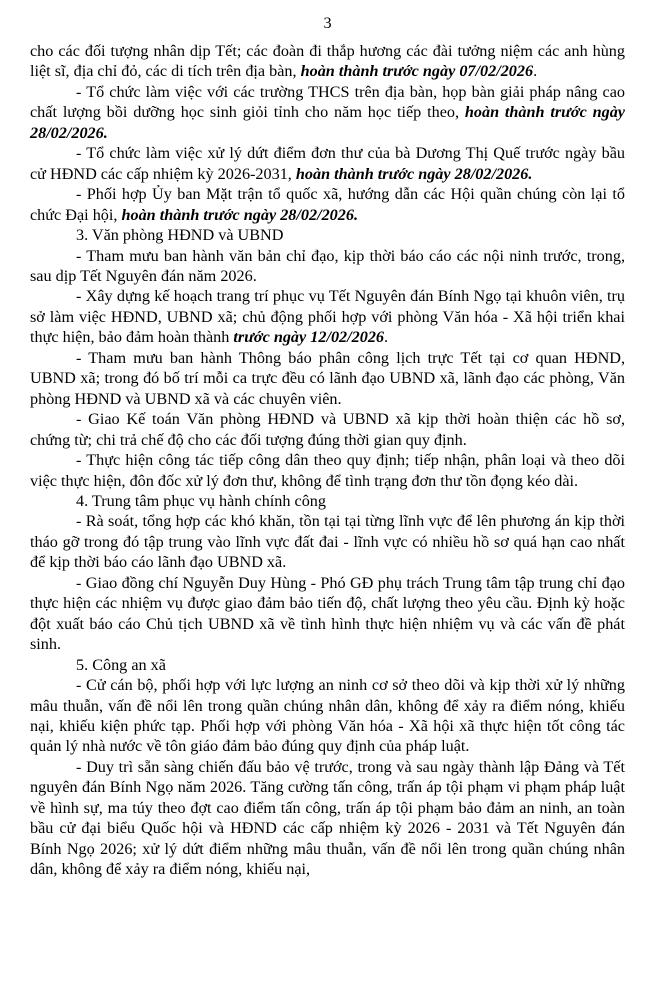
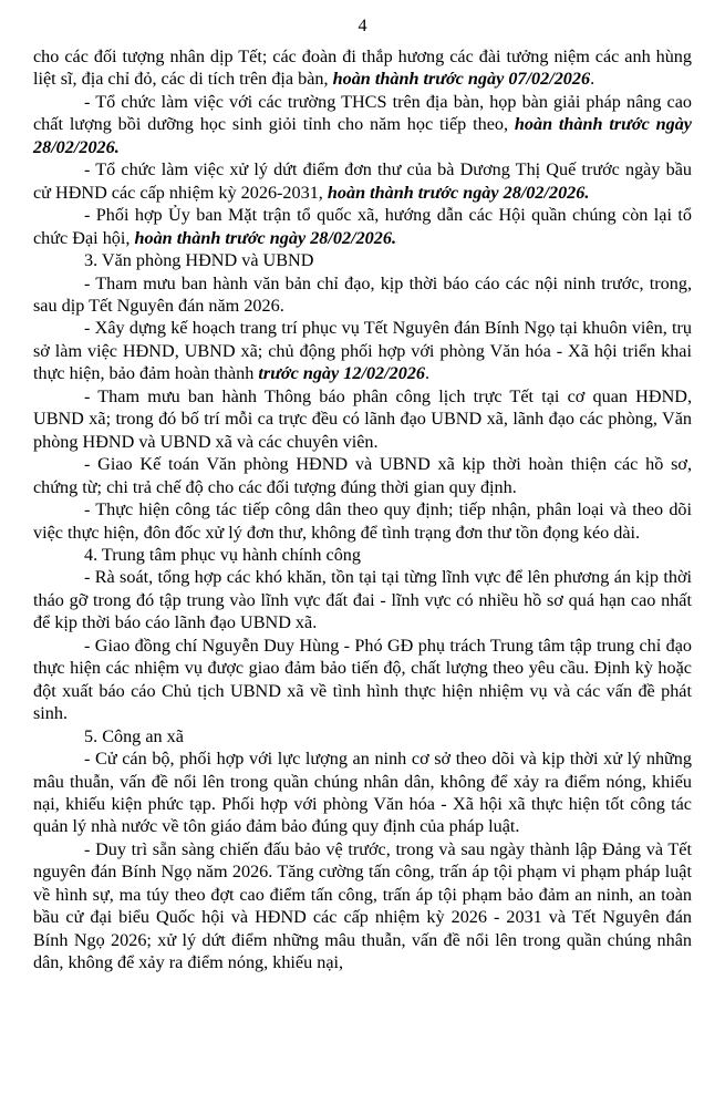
- 3
+ 4
  cho các đối tượng nhân dịp Tết; các đoàn đi thắp hương các đài tưởng niệm các anh hùng liệt sĩ, địa chỉ đỏ, các di tích trên địa bàn, hoàn thành trước ngày 07/02/2026.
  - Tổ chức làm việc với các trường THCS trên địa bàn, họp bàn giải pháp nâng cao chất lượng bồi dưỡng học sinh giỏi tỉnh cho năm học tiếp theo, hoàn thành trước ngày 28/02/2026.
  - Tổ chức làm việc xử lý dứt điểm đơn thư của bà Dương Thị Quế trước ngày bầu cử HĐND các cấp nhiệm kỳ 2026-2031, hoàn thành trước ngày 28/02/2026.
  - Phối hợp Ủy ban Mặt trận tổ quốc xã, hướng dẫn các Hội quần chúng còn lại tổ chức Đại hội, hoàn thành trước ngày 28/02/2026.
  3. Văn phòng HĐND và UBND
  - Tham mưu ban hành văn bản chỉ đạo, kịp thời báo cáo các nội ninh trước, trong, sau dịp Tết Nguyên đán năm 2026.
  - Xây dựng kế hoạch trang trí phục vụ Tết Nguyên đán Bính Ngọ tại khuôn viên, trụ sở làm việc HĐND, UBND xã; chủ động phối hợp với phòng Văn hóa - Xã hội triển khai thực hiện, bảo đảm hoàn thành trước ngày 12/02/2026.
  - Tham mưu ban hành Thông báo phân công lịch trực Tết tại cơ quan HĐND, UBND xã; trong đó bố trí mỗi ca trực đều có lãnh đạo UBND xã, lãnh đạo các phòng, Văn phòng HĐND và UBND xã và các chuyên viên.
  - Giao Kế toán Văn phòng HĐND và UBND xã kịp thời hoàn thiện các hồ sơ, chứng từ; chi trả chế độ cho các đối tượng đúng thời gian quy định.
  - Thực hiện công tác tiếp công dân theo quy định; tiếp nhận, phân loại và theo dõi việc thực hiện, đôn đốc xử lý đơn thư, không để tình trạng đơn thư tồn đọng kéo dài.
  4. Trung tâm phục vụ hành chính công
  - Rà soát, tổng hợp các khó khăn, tồn tại tại từng lĩnh vực để lên phương án kịp thời tháo gỡ trong đó tập trung vào lĩnh vực đất đai - lĩnh vực có nhiều hồ sơ quá hạn cao nhất để kịp thời báo cáo lãnh đạo UBND xã.
  - Giao đồng chí Nguyễn Duy Hùng - Phó GĐ phụ trách Trung tâm tập trung chỉ đạo thực hiện các nhiệm vụ được giao đảm bảo tiến độ, chất lượng theo yêu cầu. Định kỳ hoặc đột xuất báo cáo Chủ tịch UBND xã về tình hình thực hiện nhiệm vụ và các vấn đề phát sinh.
  5. Công an xã
  - Cử cán bộ, phối hợp với lực lượng an ninh cơ sở theo dõi và kịp thời xử lý những mâu thuẫn, vấn đề nổi lên trong quần chúng nhân dân, không để xảy ra điểm nóng, khiếu nại, khiếu kiện phức tạp. Phối hợp với phòng Văn hóa - Xã hội xã thực hiện tốt công tác quản lý nhà nước về tôn giáo đảm bảo đúng quy định của pháp luật.
  - Duy trì sẵn sàng chiến đấu bảo vệ trước, trong và sau ngày thành lập Đảng và Tết nguyên đán Bính Ngọ năm 2026. Tăng cường tấn công, trấn áp tội phạm vi phạm pháp luật về hình sự, ma túy theo đợt cao điểm tấn công, trấn áp tội phạm bảo đảm an ninh, an toàn bầu cử đại biểu Quốc hội và HĐND các cấp nhiệm kỳ 2026 - 2031 và Tết Nguyên đán Bính Ngọ 2026; xử lý dứt điểm những mâu thuẫn, vấn đề nổi lên trong quần chúng nhân dân, không để xảy ra điểm nóng, khiếu nại,
